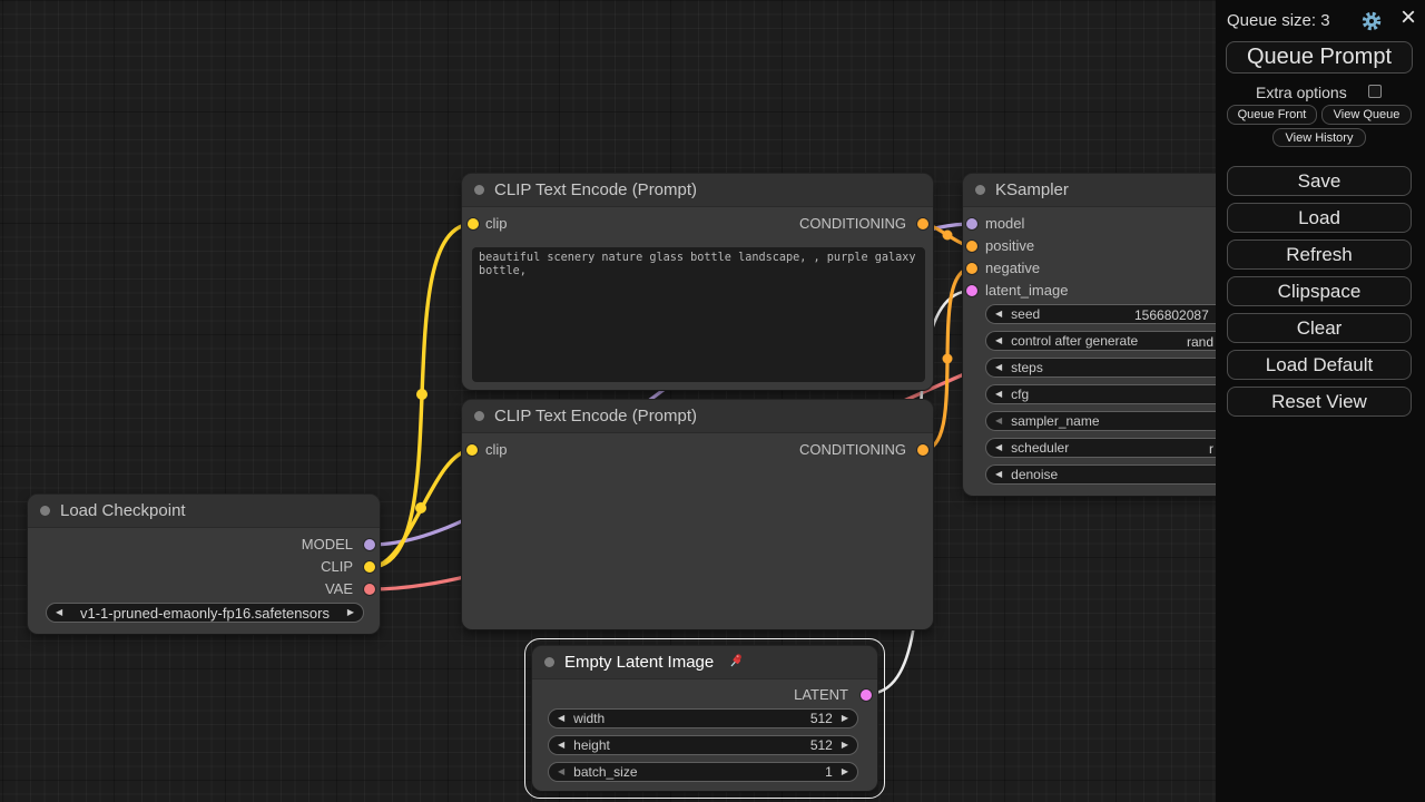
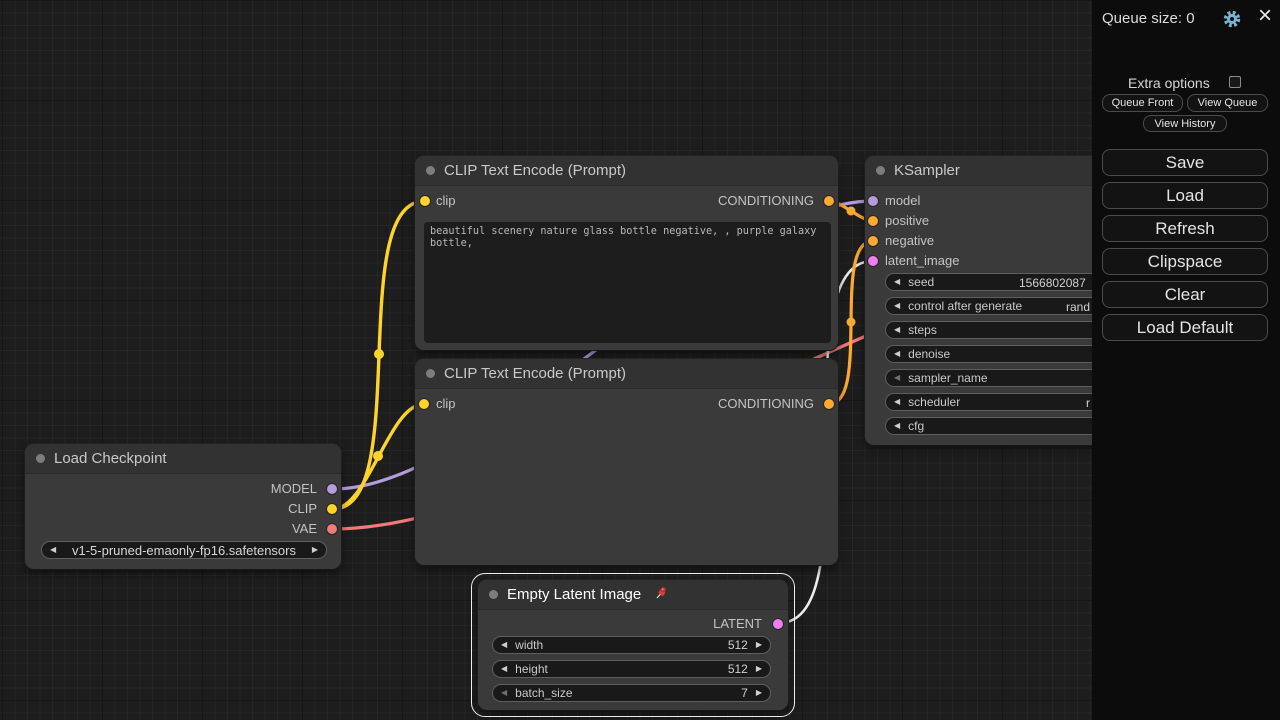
  Load Checkpoint
  MODEL
  CLIP
  VAE
  ◀
- v1-1-pruned-emaonly-fp16.safetensors
+ v1-5-pruned-emaonly-fp16.safetensors
  ▶
  CLIP Text Encode (Prompt)
  clip
  CONDITIONING
- beautiful scenery nature glass bottle landscape, , purple galaxy bottle,
+ beautiful scenery nature glass bottle negative, , purple galaxy bottle,
  CLIP Text Encode (Prompt)
  clip
  CONDITIONING
  KSampler
  model
  positive
  negative
  latent_image
  ◀
  seed
  1566802087
  ◀
  control after generate
  rand
  ◀
  steps
  ◀
- cfg
+ denoise
  ◀
  sampler_name
  ◀
  scheduler
  r
  ◀
- denoise
+ cfg
  Empty Latent Image
  LATENT
  ◀
  width
  512
  ▶
  ◀
  height
  512
  ▶
  ◀
  batch_size
- 1
+ 7
  ▶
- Queue size: 3
+ Queue size: 0
  ×
- Queue Prompt
  Extra options
  Queue Front
  View Queue
  View History
  Save
  Load
  Refresh
  Clipspace
  Clear
  Load Default
- Reset View
